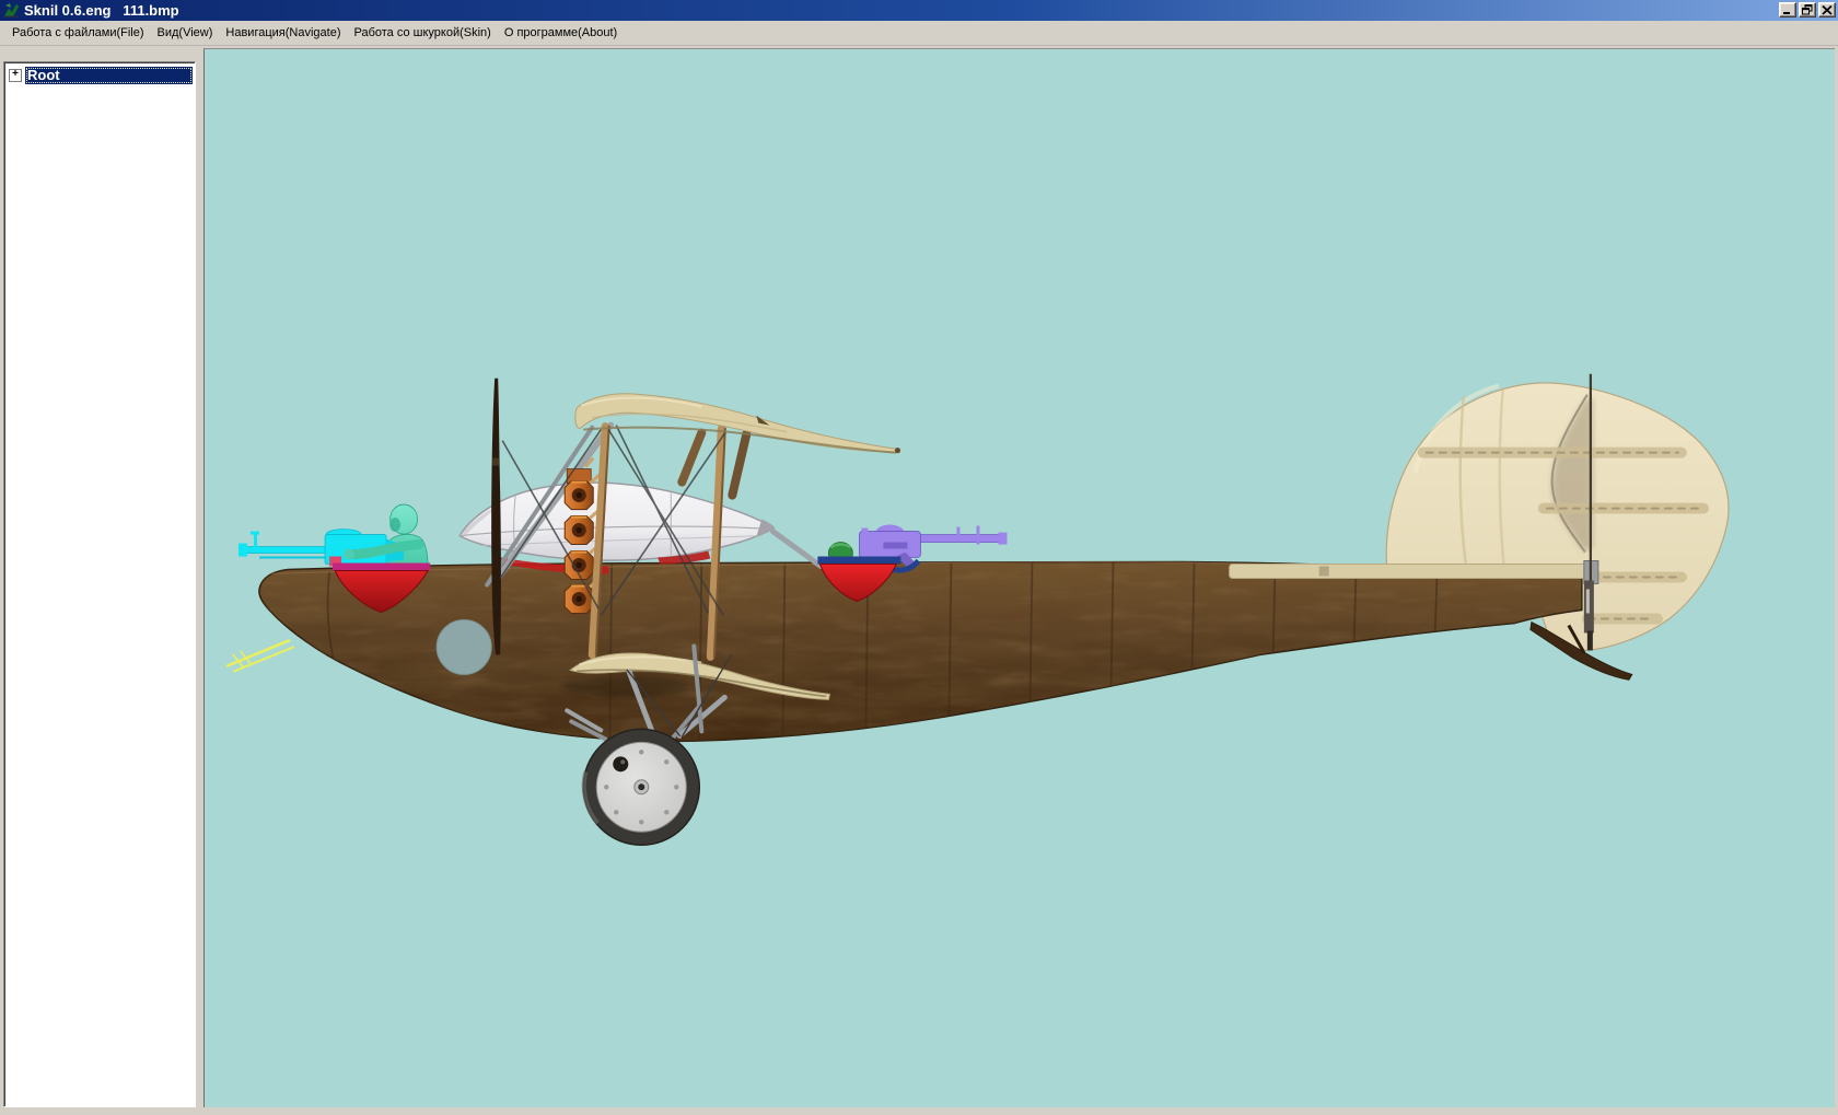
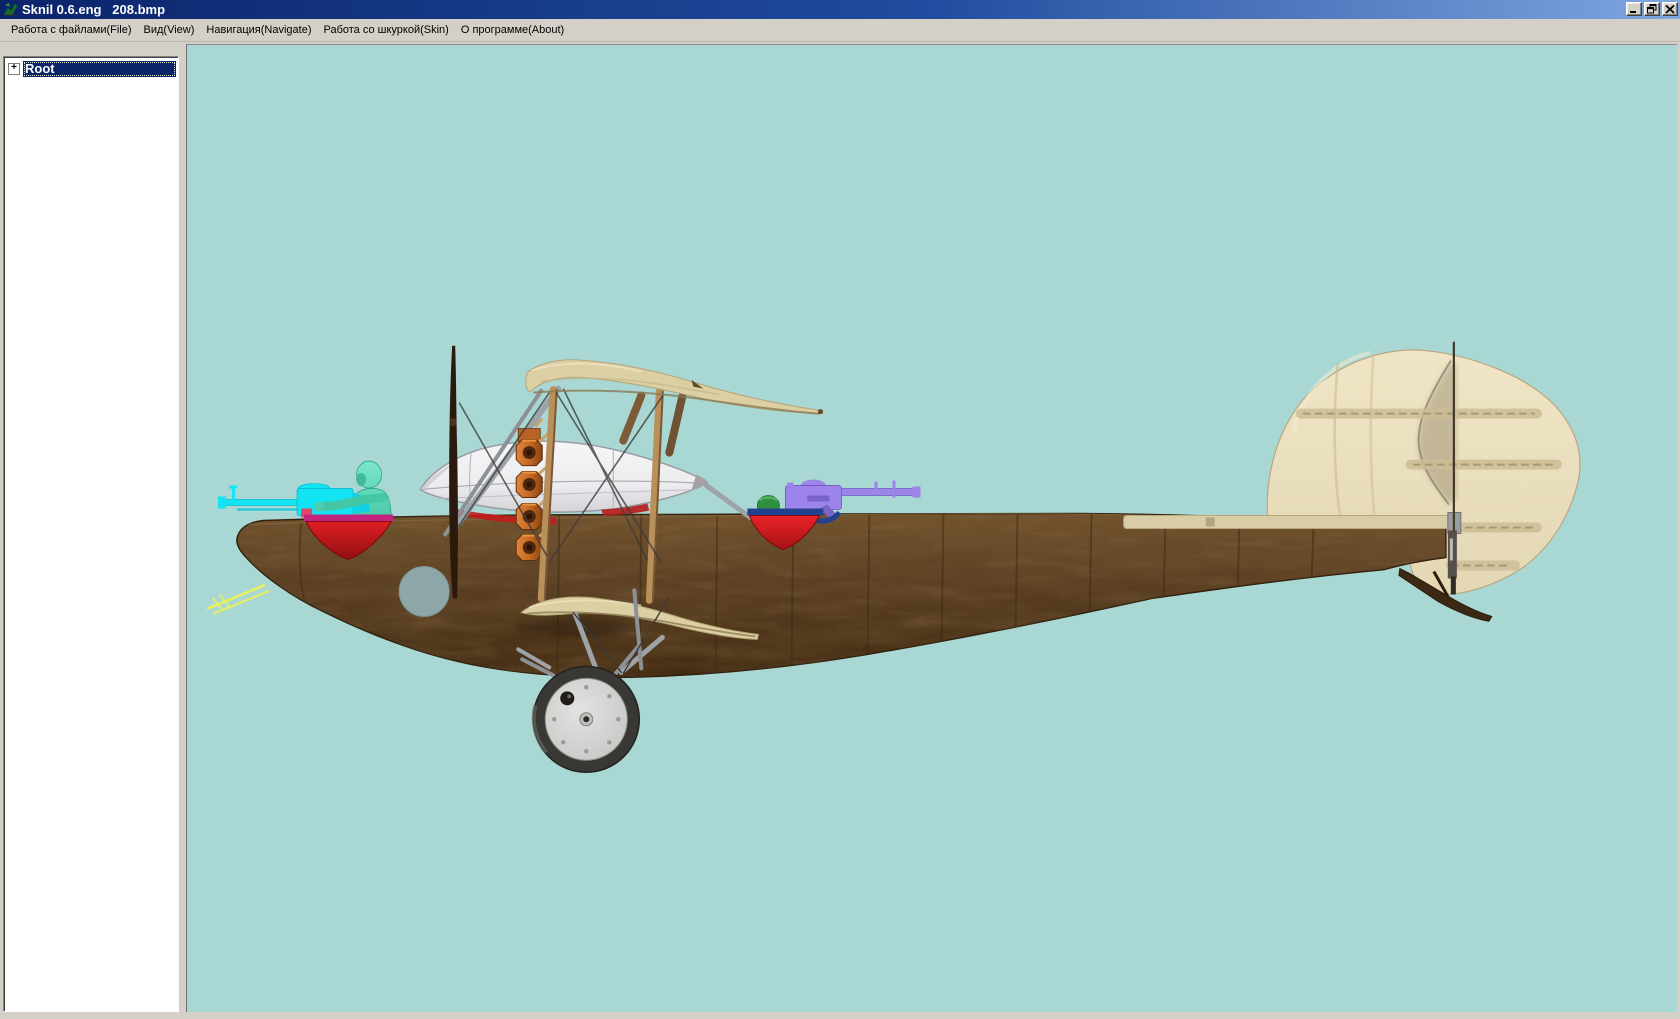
- Sknil 0.6.eng 111.bmp
+ Sknil 0.6.eng 208.bmp
  Работа с файлами(File)
  Вид(View)
  Навигация(Navigate)
  Работа со шкуркой(Skin)
  О программе(About)
  +
  Root
